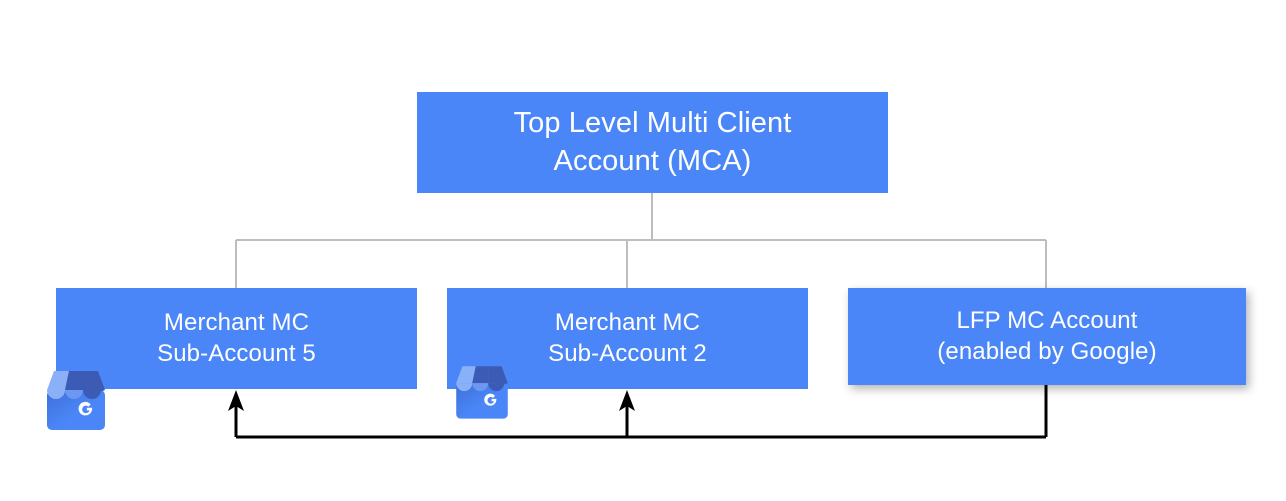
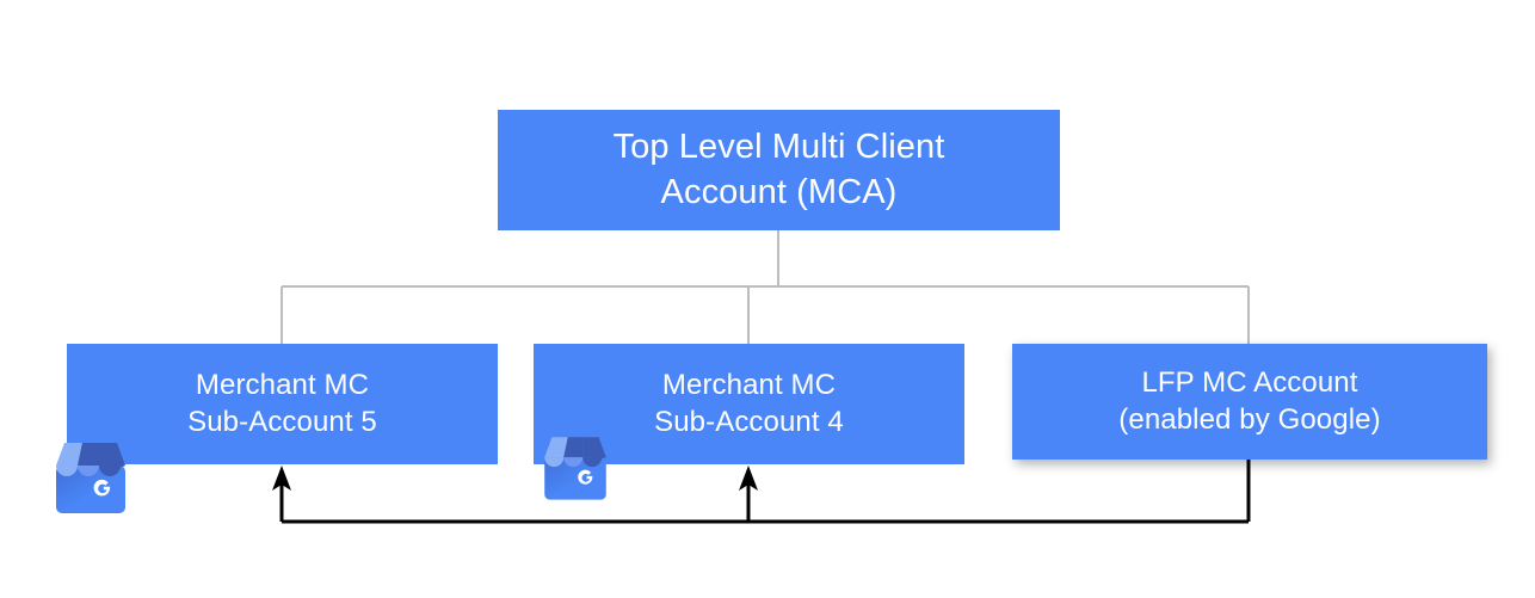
  Top Level Multi Client
  Account (MCA)
  Merchant MC
  Sub-Account 5
  Merchant MC
- Sub-Account 2
+ Sub-Account 4
  LFP MC Account
  (enabled by Google)
